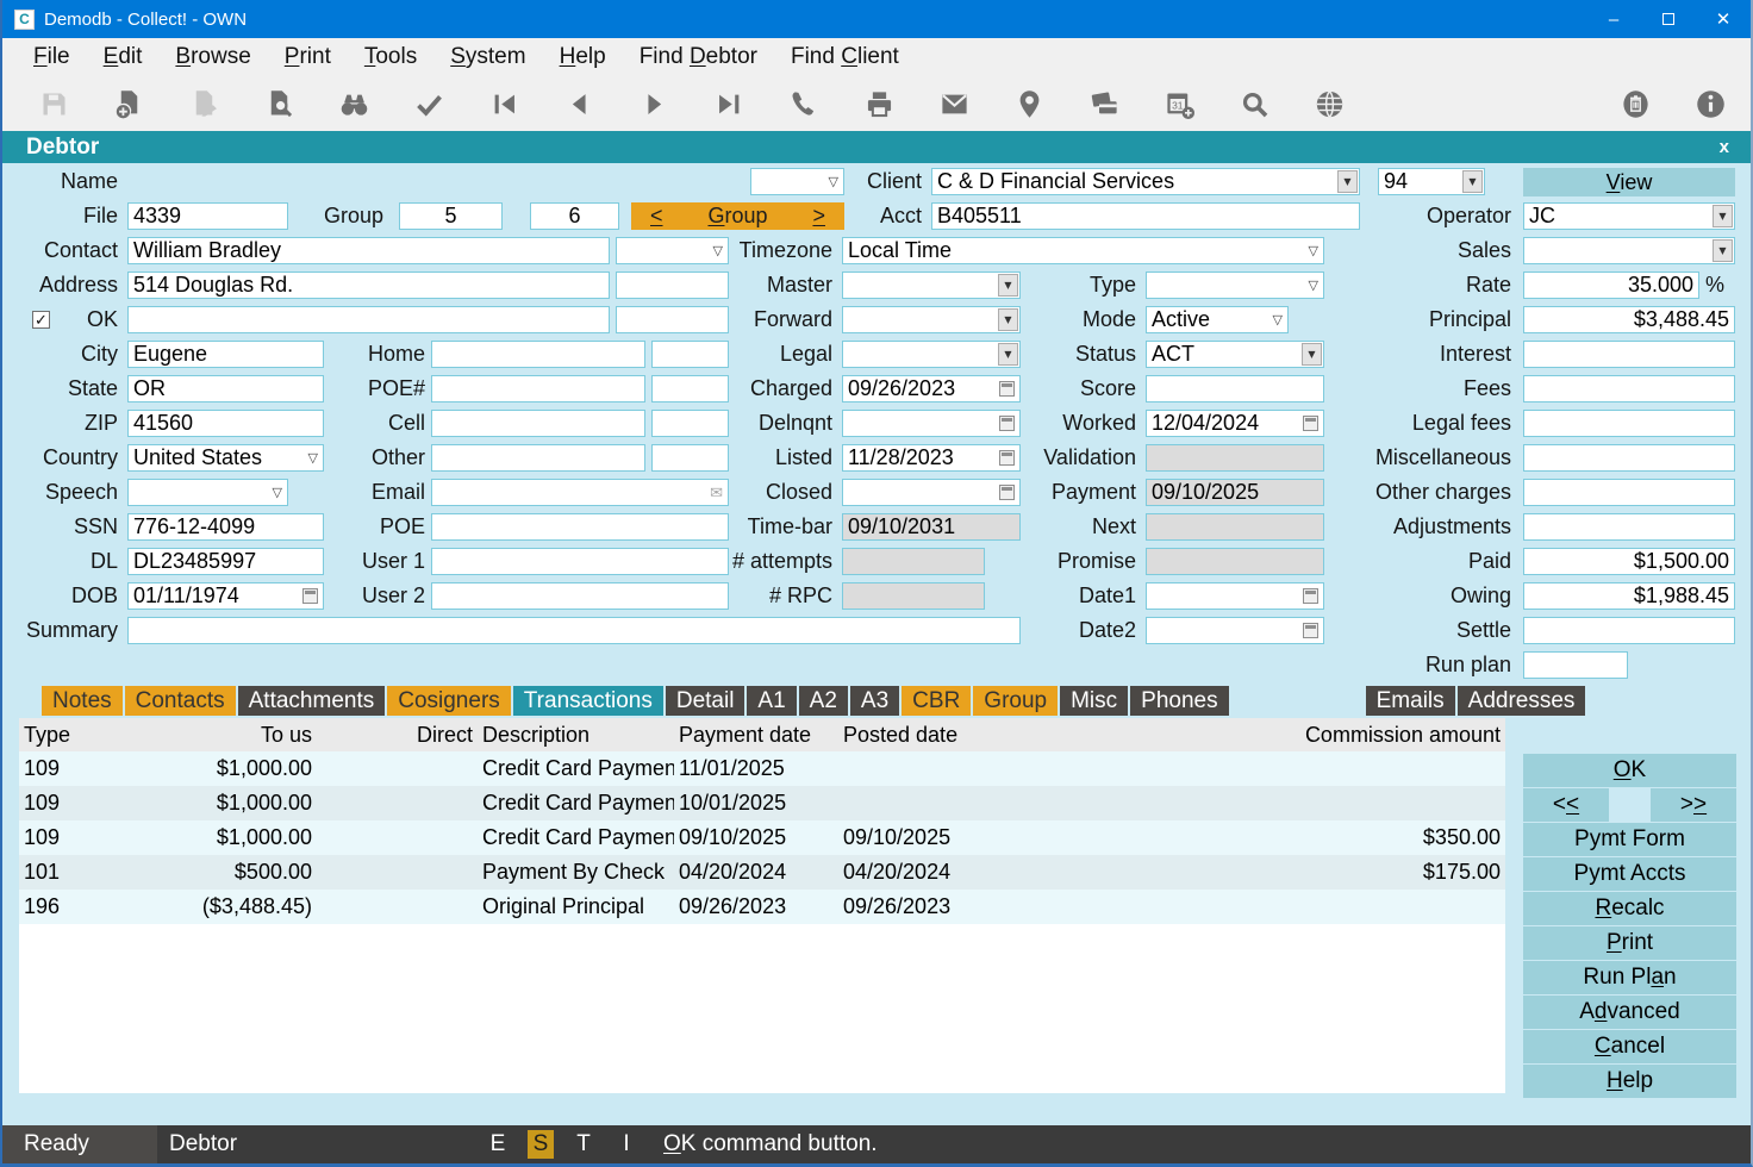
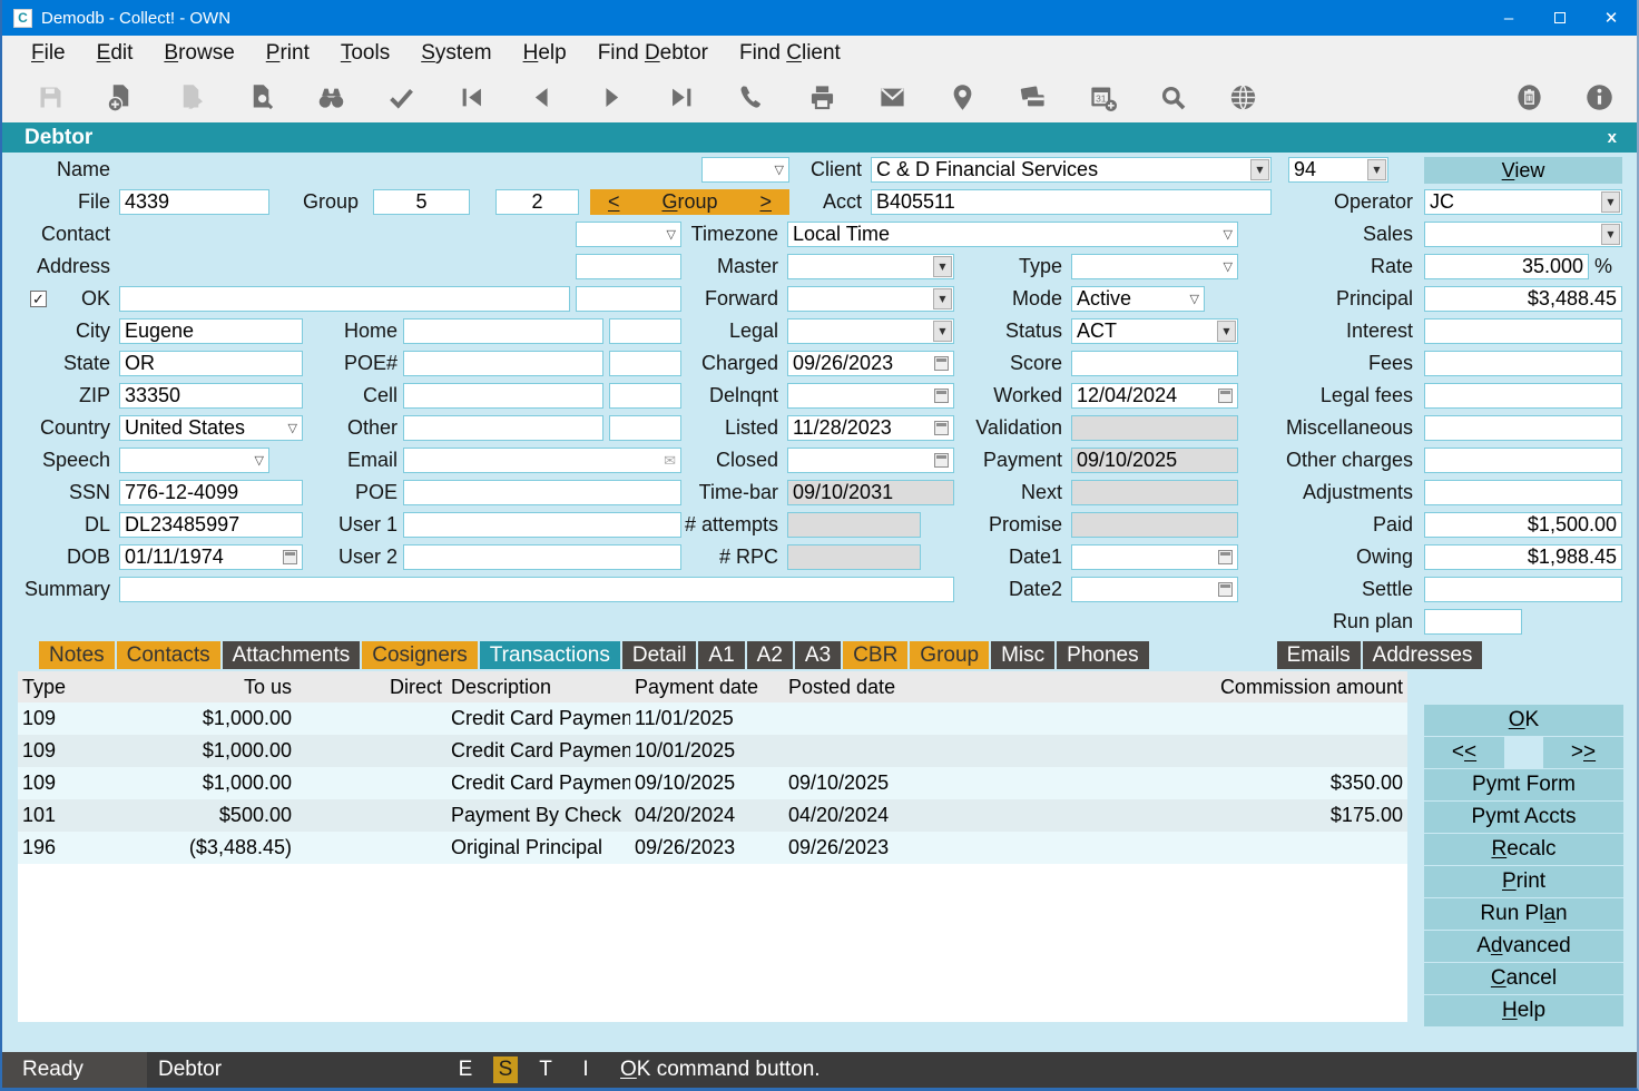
  C
  Demodb - Collect! - OWN
  –
  ✕
  File
  Edit
  Browse
  Print
  Tools
  System
  Help
  Find Debtor
  Find Client
  31
  Debtor
  x
  Name
  ▽
  Client
  C & D Financial Services
  ▼
  94
  ▼
  View
  File
  4339
  Group
  5
- 6
+ 2
  <
  Group
  >
  Acct
  B405511
  Operator
  JC
  ▼
  Contact
- William Bradley
  ▽
  Timezone
  Local Time
  ▽
  Sales
  ▼
  Address
- 514 Douglas Rd.
  Master
  ▼
  Type
  ▽
  Rate
  35.000
  %
  ✓
  OK
  Forward
  ▼
  Mode
  Active
  ▽
  Principal
  $3,488.45
  City
  Eugene
  Home
  Legal
  ▼
  Status
  ACT
  ▼
  Interest
  State
  OR
  POE#
  Charged
  09/26/2023
  Score
  Fees
  ZIP
- 41560
+ 33350
  Cell
  Delnqnt
  Worked
  12/04/2024
  Legal fees
  Country
  United States
  ▽
  Other
  Listed
  11/28/2023
  Validation
  Miscellaneous
  Speech
  ▽
  Email
  ✉
  Closed
  Payment
  09/10/2025
  Other charges
  SSN
  776-12-4099
  POE
  Time-bar
  09/10/2031
  Next
  Adjustments
  DL
  DL23485997
  User 1
  # attempts
  Promise
  Paid
  $1,500.00
  DOB
  01/11/1974
  User 2
  # RPC
  Date1
  Owing
  $1,988.45
  Summary
  Date2
  Settle
  Run plan
  Notes
  Contacts
  Attachments
  Cosigners
  Transactions
  Detail
  A1
  A2
  A3
  CBR
  Group
  Misc
  Phones
  Emails
  Addresses
  Type
  To us
  Direct
  Description
  Payment date
  Posted date
  Commission amount
  109
  $1,000.00
  Credit Card Paymen
  11/01/2025
  109
  $1,000.00
  Credit Card Paymen
  10/01/2025
  109
  $1,000.00
  Credit Card Paymen
  09/10/2025
  09/10/2025
  $350.00
  101
  $500.00
  Payment By Check
  04/20/2024
  04/20/2024
  $175.00
  196
  ($3,488.45)
  Original Principal
  09/26/2023
  09/26/2023
  OK
  <<
  >>
  Pymt Form
  Pymt Accts
  Recalc
  Print
  Run Plan
  Advanced
  Cancel
  Help
  Ready
  Debtor
  E
  S
  T
  I
  OK command button.
